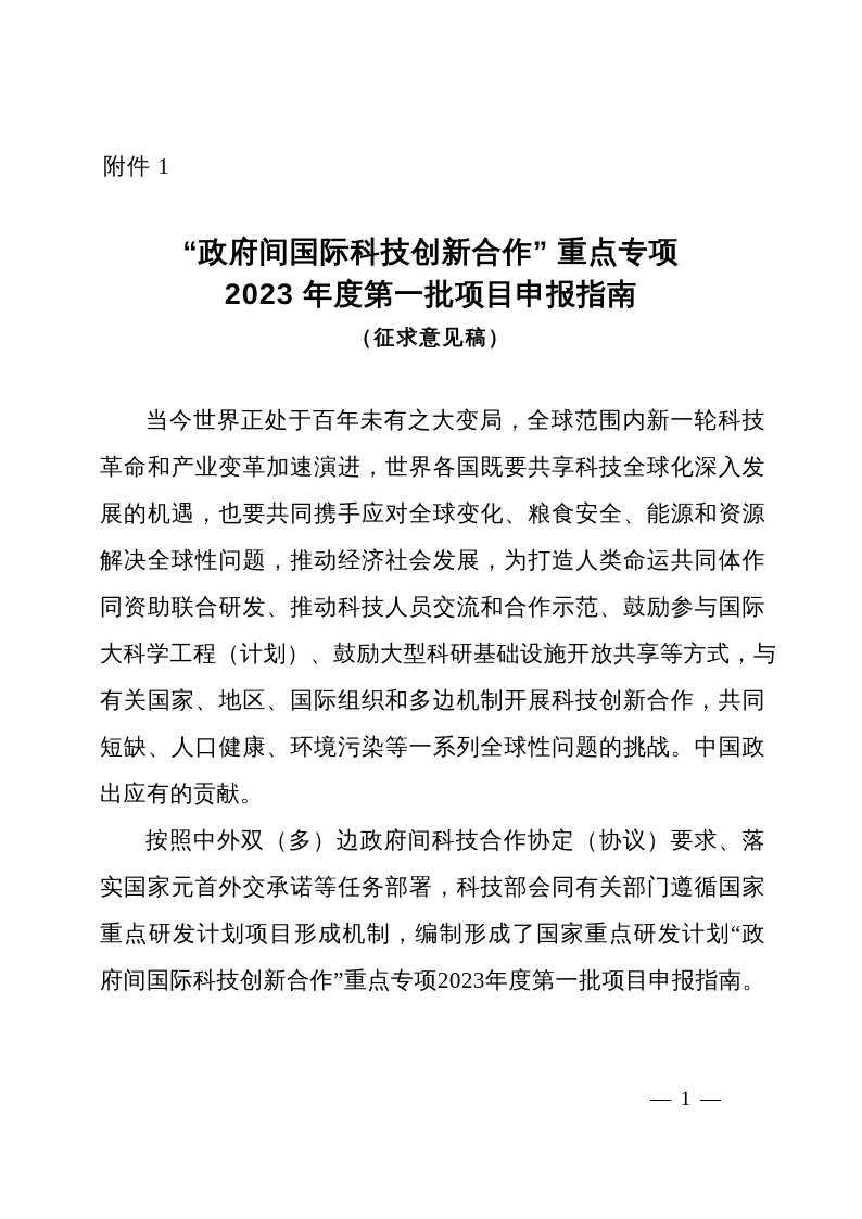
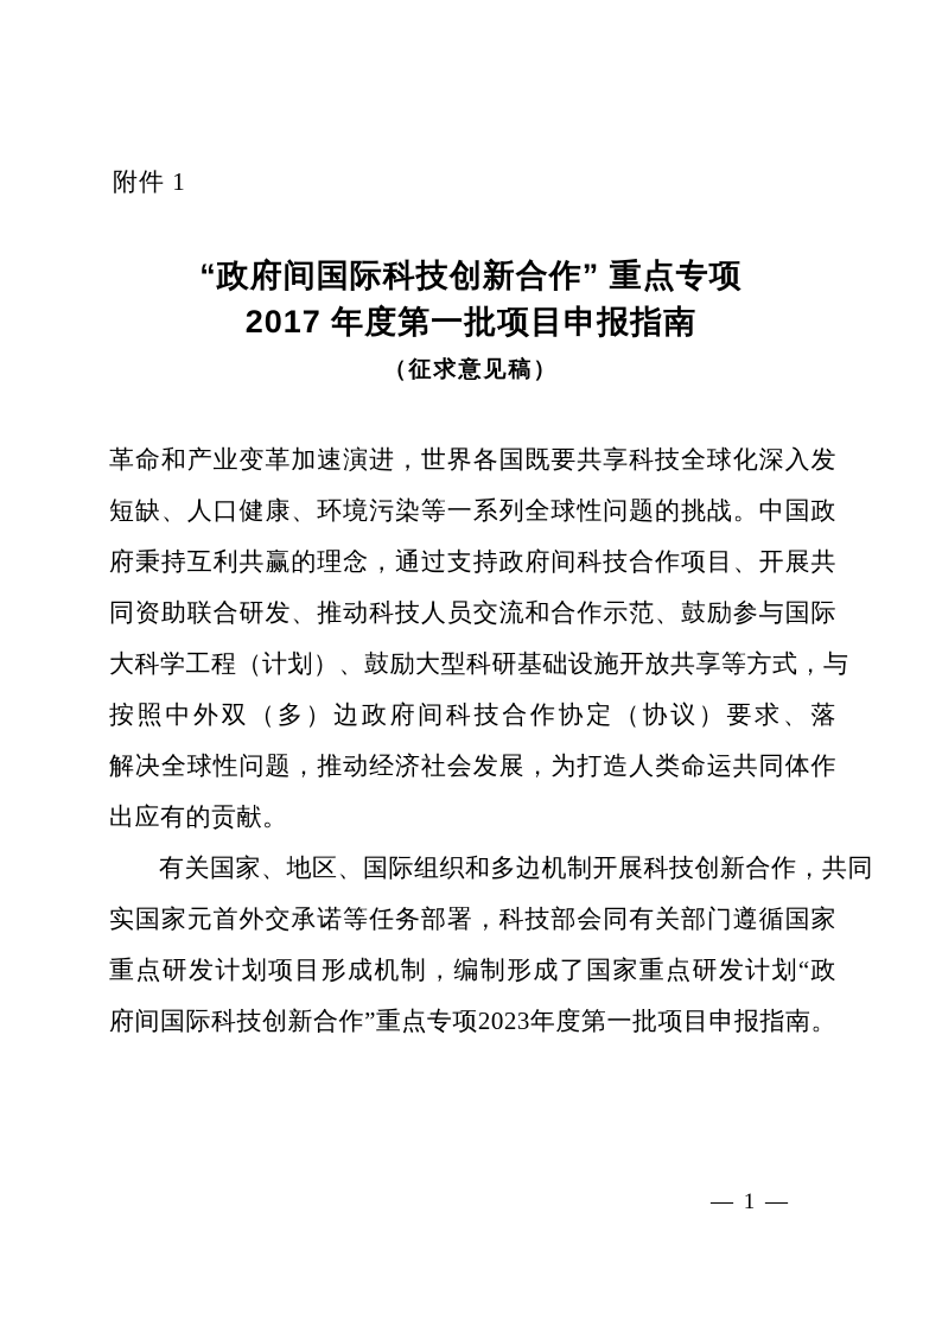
  附件 1
  “政府间国际科技创新合作” 重点专项
- 2023 年度第一批项目申报指南
+ 2017 年度第一批项目申报指南
  （征求意见稿）
- 当今世界正处于百年未有之大变局，全球范围内新一轮科技
  革命和产业变革加速演进，世界各国既要共享科技全球化深入发
- 展的机遇，也要共同携手应对全球变化、粮食安全、能源和资源
- 解决全球性问题，推动经济社会发展，为打造人类命运共同体作
+ 短缺、人口健康、环境污染等一系列全球性问题的挑战。中国政
+ 府秉持互利共赢的理念，通过支持政府间科技合作项目、开展共
  同资助联合研发、推动科技人员交流和合作示范、鼓励参与国际
  大科学工程（计划）、鼓励大型科研基础设施开放共享等方式，与
- 有关国家、地区、国际组织和多边机制开展科技创新合作，共同
+ 按照中外双（多）边政府间科技合作协定（协议）要求、落
- 短缺、人口健康、环境污染等一系列全球性问题的挑战。中国政
+ 解决全球性问题，推动经济社会发展，为打造人类命运共同体作
  出应有的贡献。
- 按照中外双（多）边政府间科技合作协定（协议）要求、落
+ 有关国家、地区、国际组织和多边机制开展科技创新合作，共同
  实国家元首外交承诺等任务部署，科技部会同有关部门遵循国家
  重点研发计划项目形成机制，编制形成了国家重点研发计划“政
  府间国际科技创新合作”重点专项2023年度第一批项目申报指南。
  — 1 —
